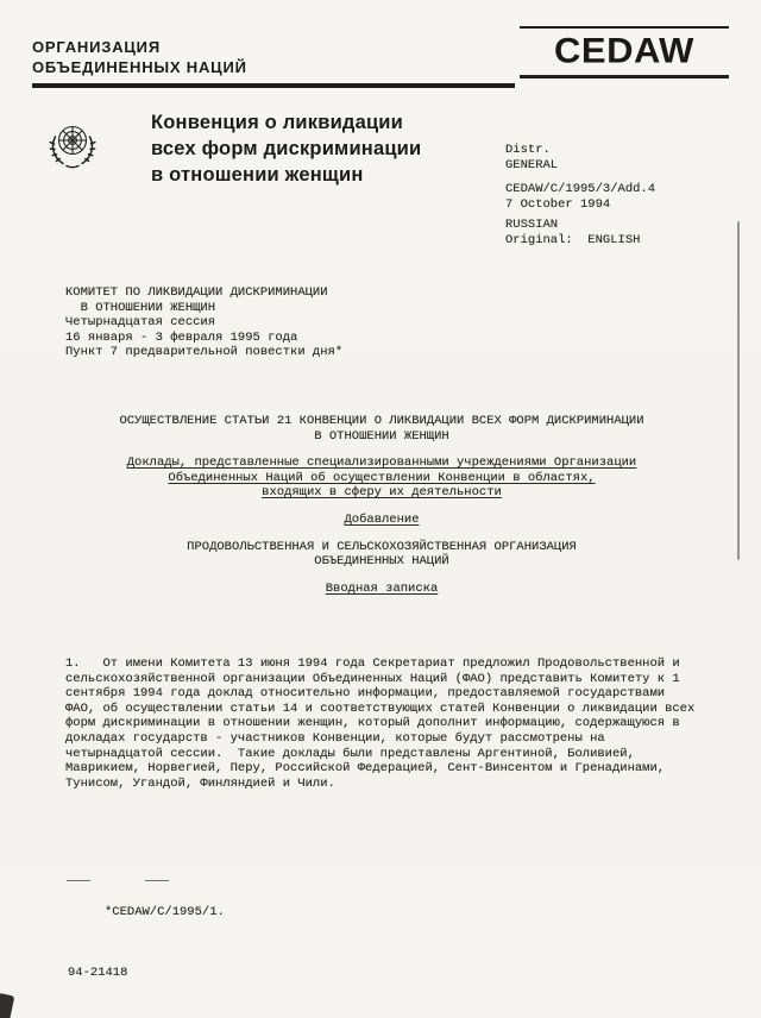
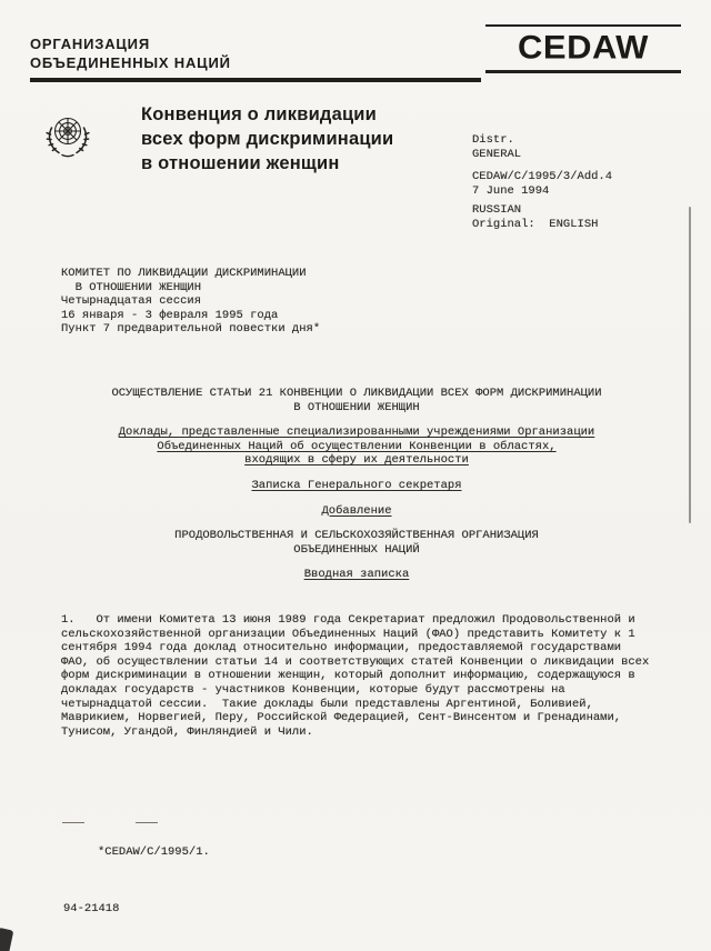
  ОРГАНИЗАЦИЯ
  ОБЪЕДИНЕННЫХ НАЦИЙ
  CEDAW
  Конвенция о ликвидации
  всех форм дискриминации
  в отношении женщин
  Distr.
  GENERAL
  CEDAW/C/1995/3/Add.4
- 7 October 1994
+ 7 June 1994
  RUSSIAN
  Original: ENGLISH
  КОМИТЕТ ПО ЛИКВИДАЦИИ ДИСКРИМИНАЦИИ
  В ОТНОШЕНИИ ЖЕНЩИН
  Четырнадцатая сессия
  16 января - 3 февраля 1995 года
  Пункт 7 предварительной повестки дня*
  ОСУЩЕСТВЛЕНИЕ СТАТЬИ 21 КОНВЕНЦИИ О ЛИКВИДАЦИИ ВСЕХ ФОРМ ДИСКРИМИНАЦИИ
  В ОТНОШЕНИИ ЖЕНЩИН
  Доклады, представленные специализированными учреждениями Организации
  Объединенных Наций об осуществлении Конвенции в областях,
  входящих в сферу их деятельности
+ Записка Генерального секретаря
  Добавление
  ПРОДОВОЛЬСТВЕННАЯ И СЕЛЬСКОХОЗЯЙСТВЕННАЯ ОРГАНИЗАЦИЯ
  ОБЪЕДИНЕННЫХ НАЦИЙ
  Вводная записка
- 1. От имени Комитета 13 июня 1994 года Секретариат предложил Продовольственной и сельскохозяйственной организации Объединенных Наций (ФАО) представить Комитету к 1 сентября 1994 года доклад относительно информации, предоставляемой государствами ФАО, об осуществлении статьи 14 и соответствующих статей Конвенции о ликвидации всех форм дискриминации в отношении женщин, который дополнит информацию, содержащуюся в докладах государств - участников Конвенции, которые будут рассмотрены на четырнадцатой сессии. Такие доклады были представлены Аргентиной, Боливией, Маврикием, Норвегией, Перу, Российской Федерацией, Сент-Винсентом и Гренадинами, Тунисом, Угандой, Финляндией и Чили.
+ 1. От имени Комитета 13 июня 1989 года Секретариат предложил Продовольственной и сельскохозяйственной организации Объединенных Наций (ФАО) представить Комитету к 1 сентября 1994 года доклад относительно информации, предоставляемой государствами ФАО, об осуществлении статьи 14 и соответствующих статей Конвенции о ликвидации всех форм дискриминации в отношении женщин, который дополнит информацию, содержащуюся в докладах государств - участников Конвенции, которые будут рассмотрены на четырнадцатой сессии. Такие доклады были представлены Аргентиной, Боливией, Маврикием, Норвегией, Перу, Российской Федерацией, Сент-Винсентом и Гренадинами, Тунисом, Угандой, Финляндией и Чили.
  *CEDAW/C/1995/1.
  94-21418
